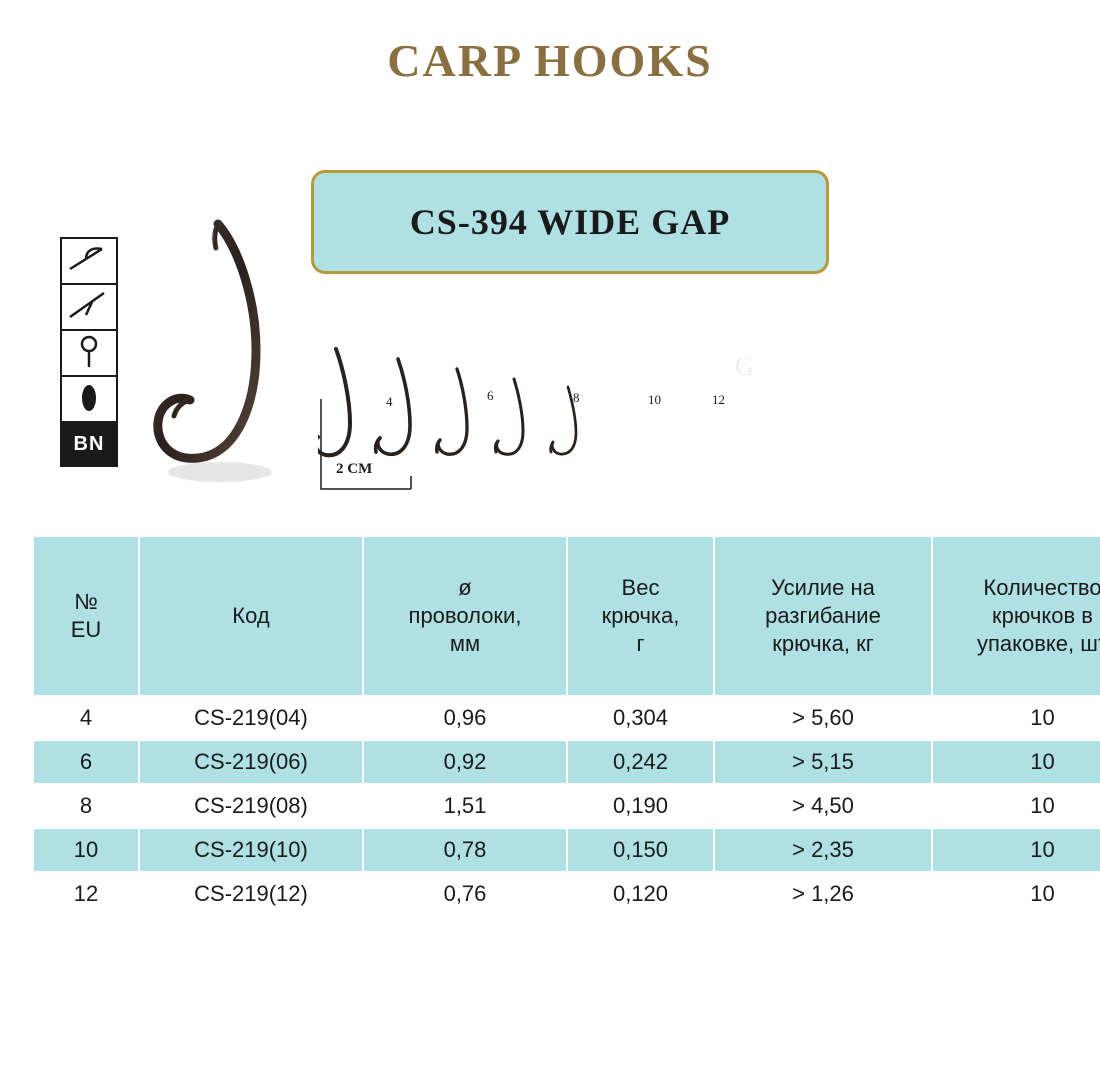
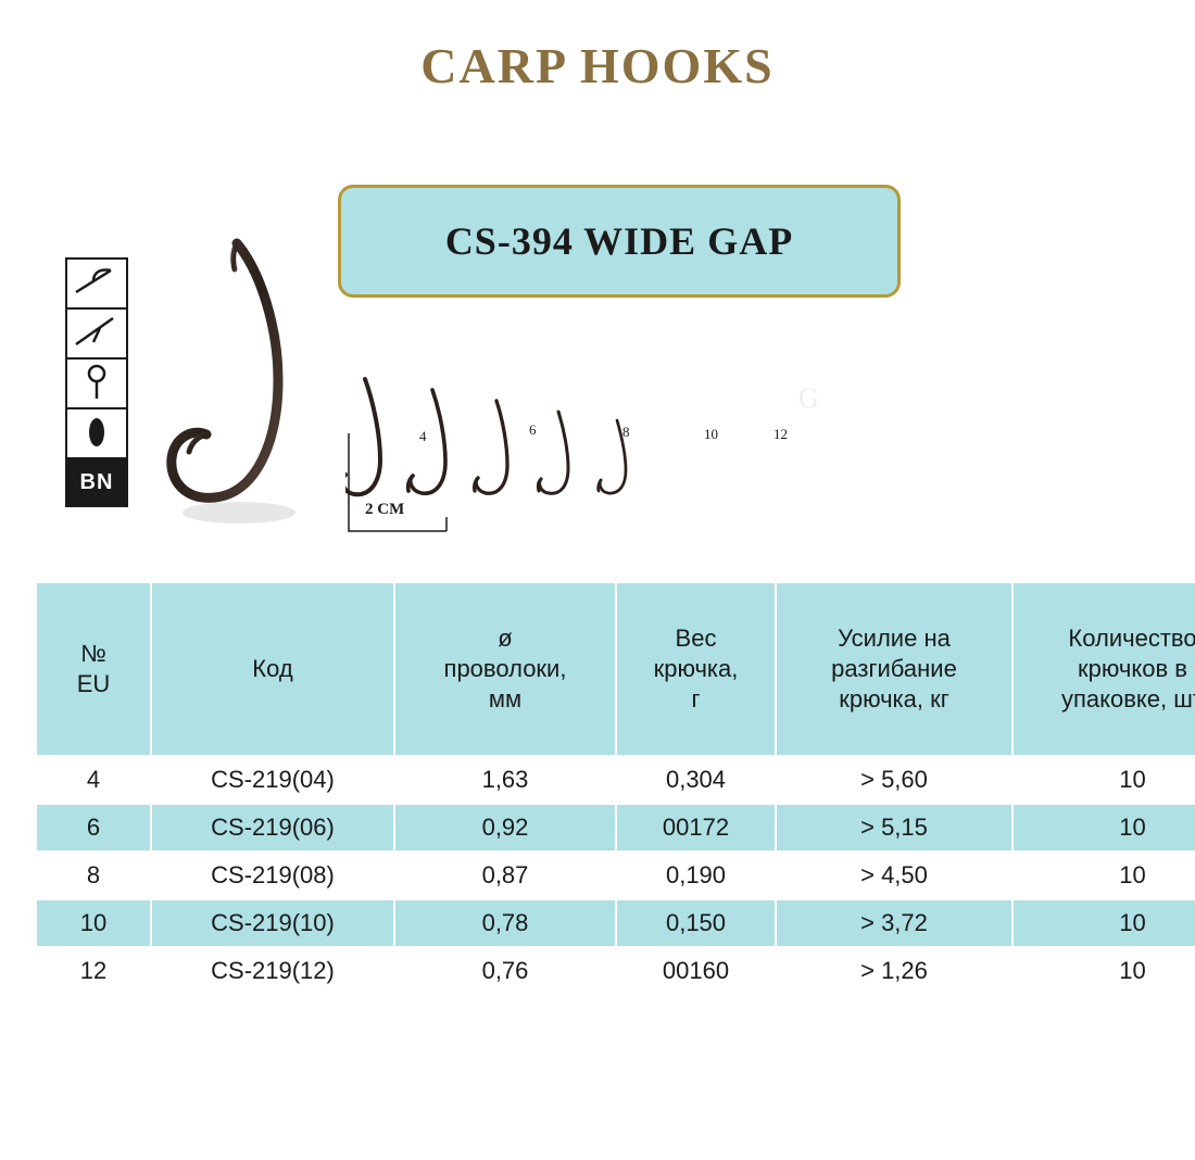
  CARP HOOKS
  CS-394 WIDE GAP
  BN
  2 CM
  4
  6
  8
  10
  12
  № EU	Код	ø проволоки, мм	Вес крючка, г	Усилие на разгибание крючка, кг	Количество крючков в упаковке, ш
- 4	CS-219(04)	0,96	0,304	> 5,60	10
+ 4	CS-219(04)	1,63	0,304	> 5,60	10
- 6	CS-219(06)	0,92	0,242	> 5,15	10
+ 6	CS-219(06)	0,92	00172	> 5,15	10
- 8	CS-219(08)	1,51	0,190	> 4,50	10
+ 8	CS-219(08)	0,87	0,190	> 4,50	10
- 10	CS-219(10)	0,78	0,150	> 2,35	10
+ 10	CS-219(10)	0,78	0,150	> 3,72	10
- 12	CS-219(12)	0,76	0,120	> 1,26	10
+ 12	CS-219(12)	0,76	00160	> 1,26	10
